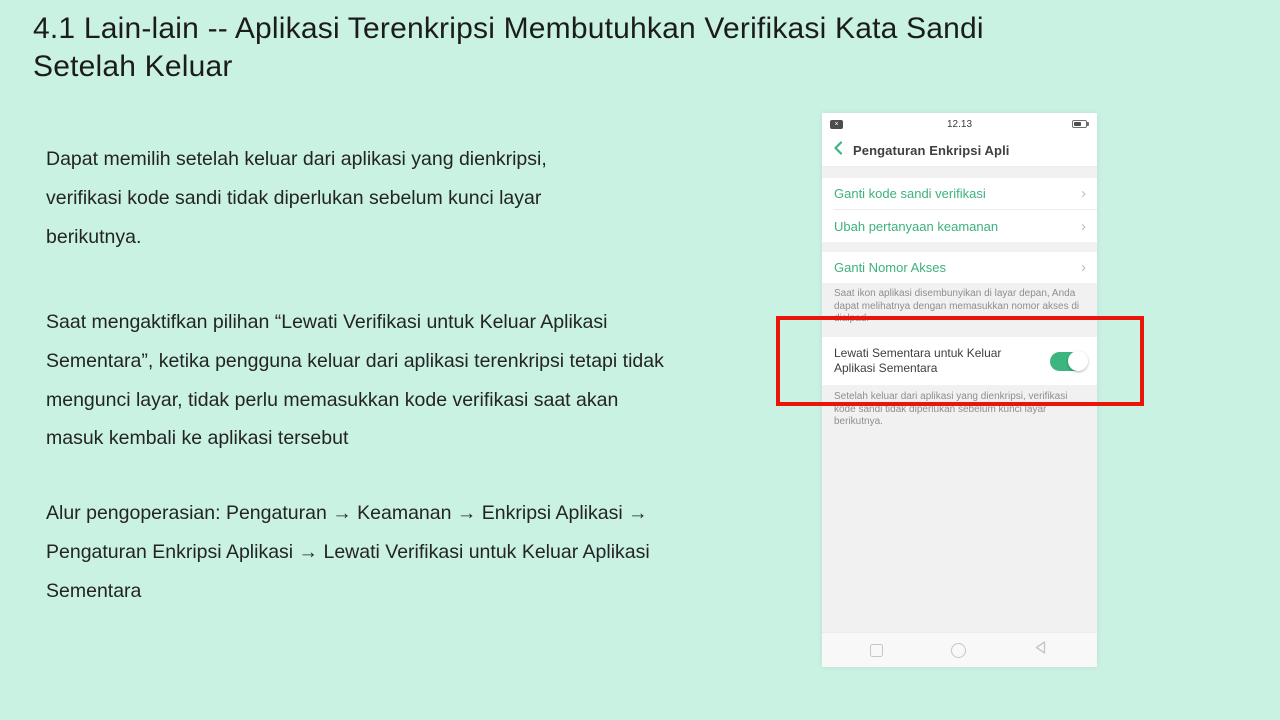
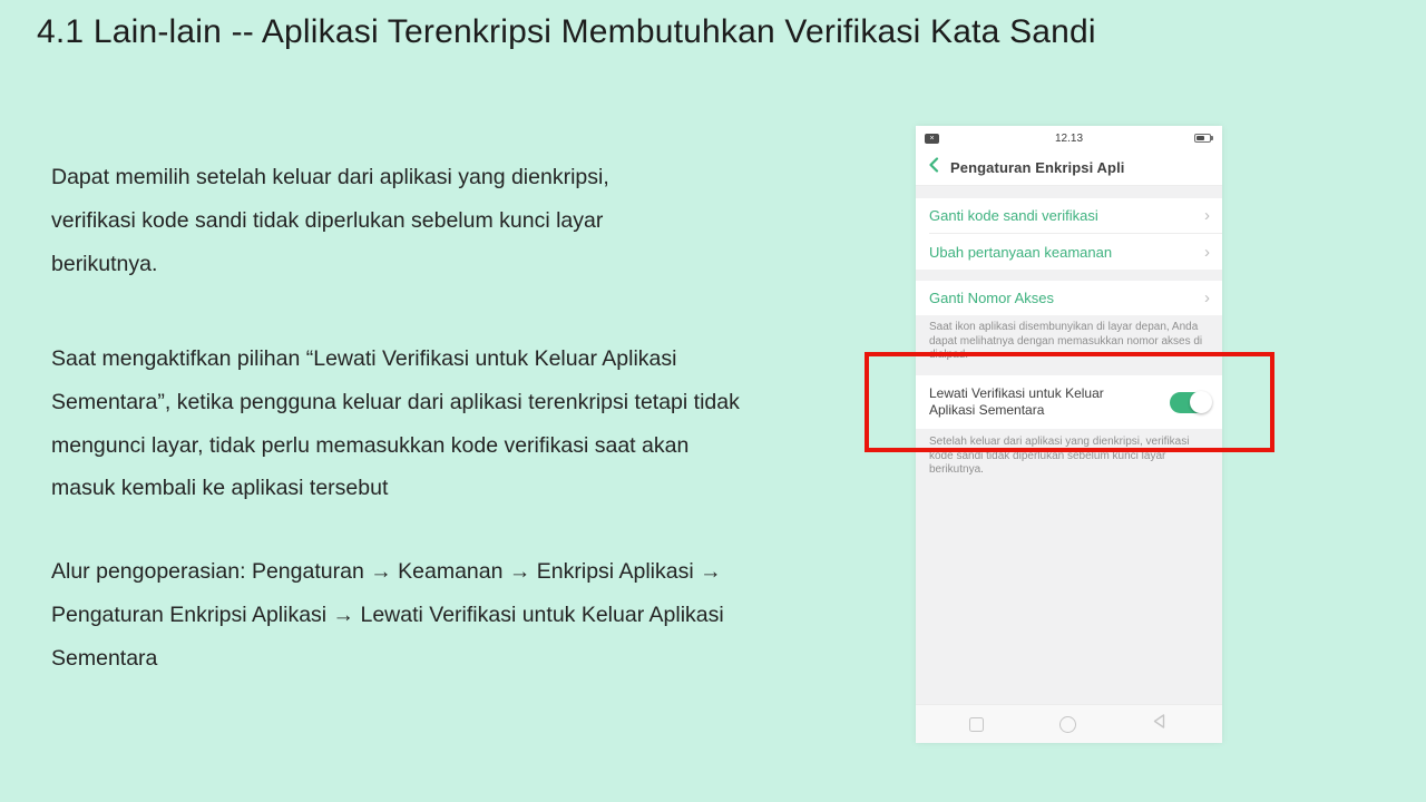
  4.1 Lain-lain -- Aplikasi Terenkripsi Membutuhkan Verifikasi Kata Sandi
- Setelah Keluar
  Dapat memilih setelah keluar dari aplikasi yang dienkripsi,
  verifikasi kode sandi tidak diperlukan sebelum kunci layar
  berikutnya.
  Saat mengaktifkan pilihan “Lewati Verifikasi untuk Keluar Aplikasi
  Sementara”, ketika pengguna keluar dari aplikasi terenkripsi tetapi tidak
  mengunci layar, tidak perlu memasukkan kode verifikasi saat akan
  masuk kembali ke aplikasi tersebut
  Alur pengoperasian: Pengaturan → Keamanan → Enkripsi Aplikasi →
  Pengaturan Enkripsi Aplikasi → Lewati Verifikasi untuk Keluar Aplikasi
  Sementara
  12.13
  Pengaturan Enkripsi Apli
  Ganti kode sandi verifikasi
  ›
  Ubah pertanyaan keamanan
  ›
  Ganti Nomor Akses
  ›
  Saat ikon aplikasi disembunyikan di layar depan, Anda dapat melihatnya dengan memasukkan nomor akses di dialpad.
- Lewati Sementara untuk Keluar Aplikasi Sementara
+ Lewati Verifikasi untuk Keluar Aplikasi Sementara
  Setelah keluar dari aplikasi yang dienkripsi, verifikasi kode sandi tidak diperlukan sebelum kunci layar berikutnya.
